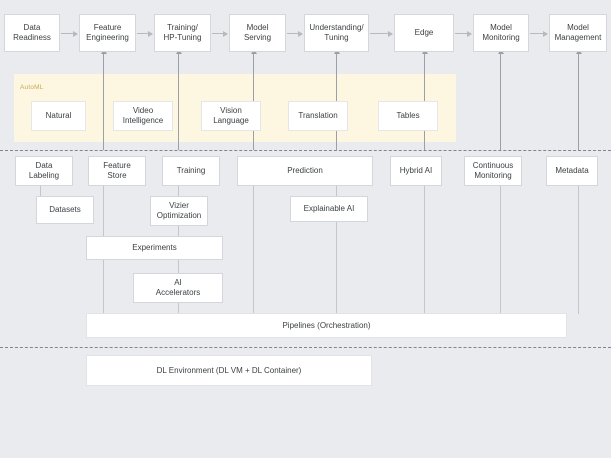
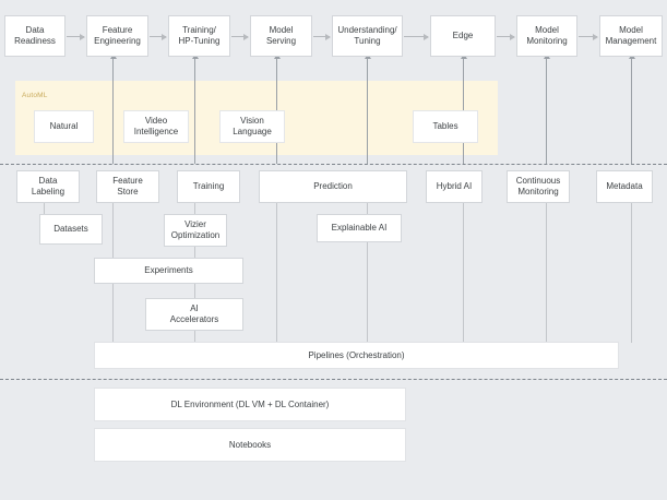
  Data
  Readiness
  Feature
  Engineering
  Training/
  HP-Tuning
  Model
  Serving
  Understanding/
  Tuning
  Edge
  Model
  Monitoring
  Model
  Management
  Natural
  Video
  Intelligence
  Vision
  Language
- Translation
  Tables
  Data
  Labeling
  Feature
  Store
  Training
  Prediction
  Hybrid AI
  Continuous
  Monitoring
  Metadata
  Datasets
  Vizier
  Optimization
  Explainable AI
  Experiments
  AI
  Accelerators
  Pipelines (Orchestration)
  DL Environment (DL VM + DL Container)
+ Notebooks
